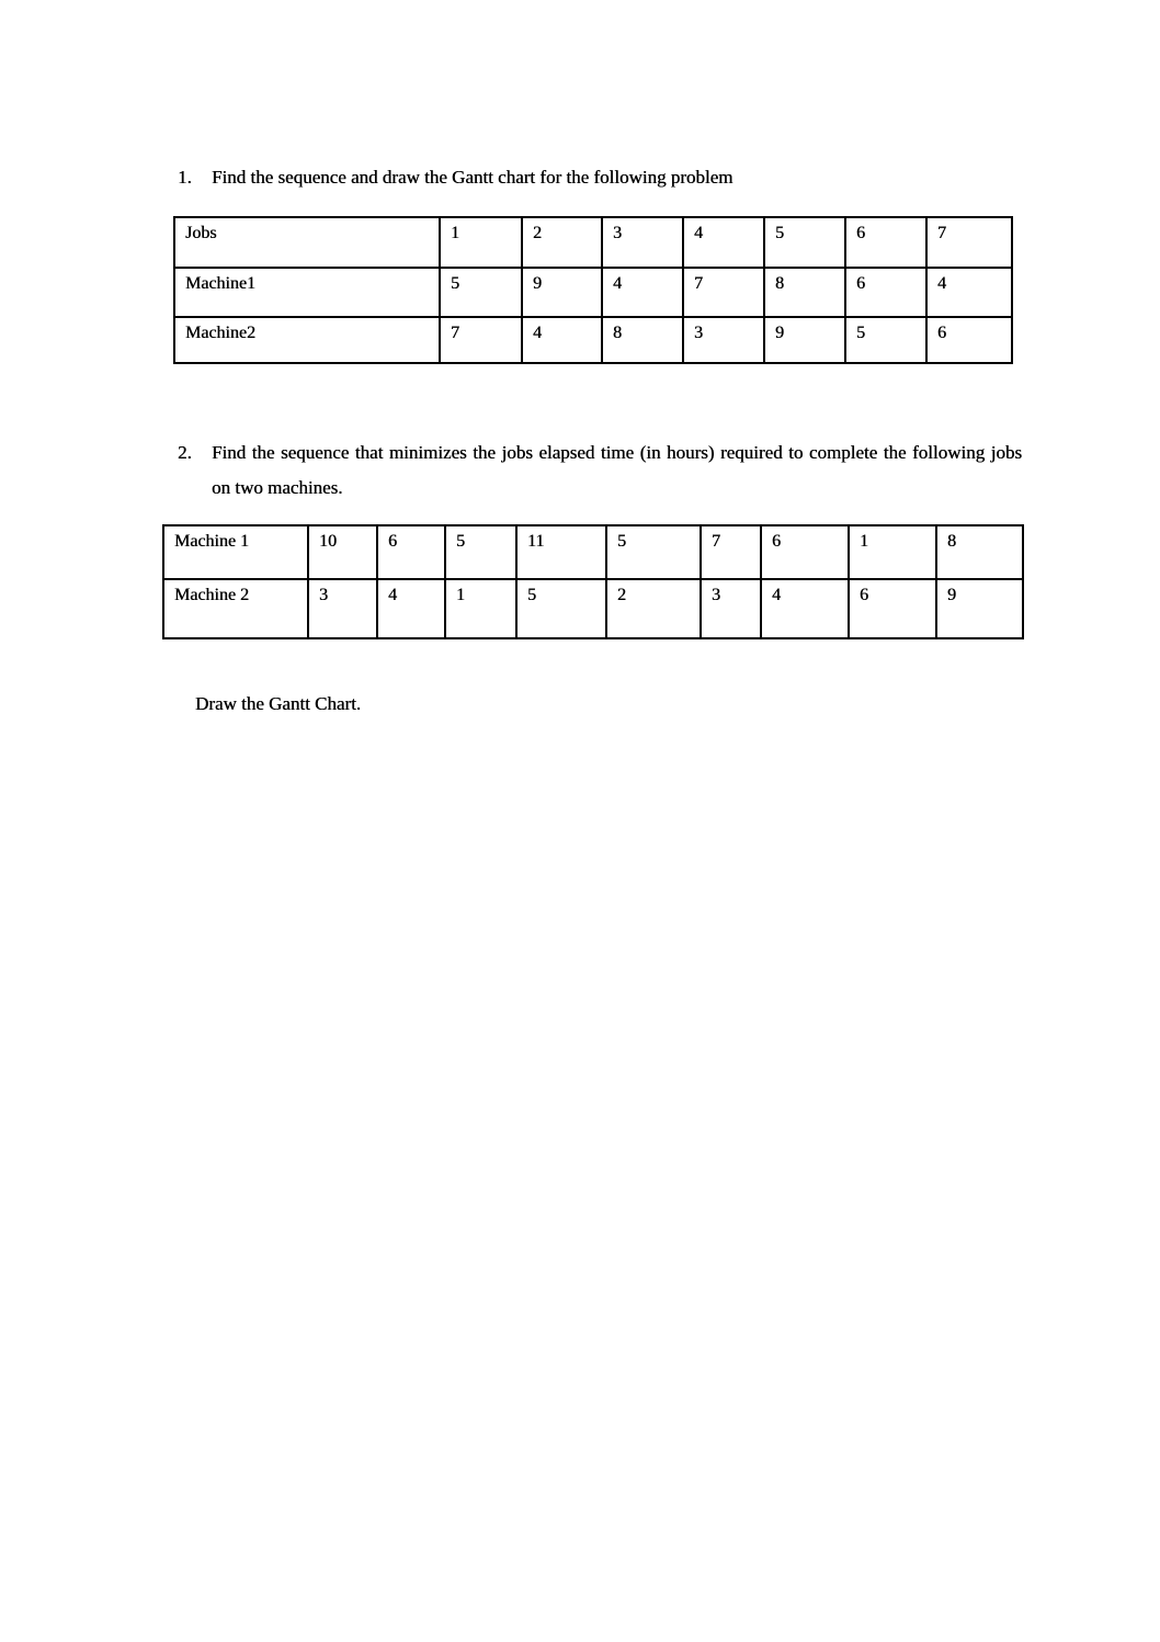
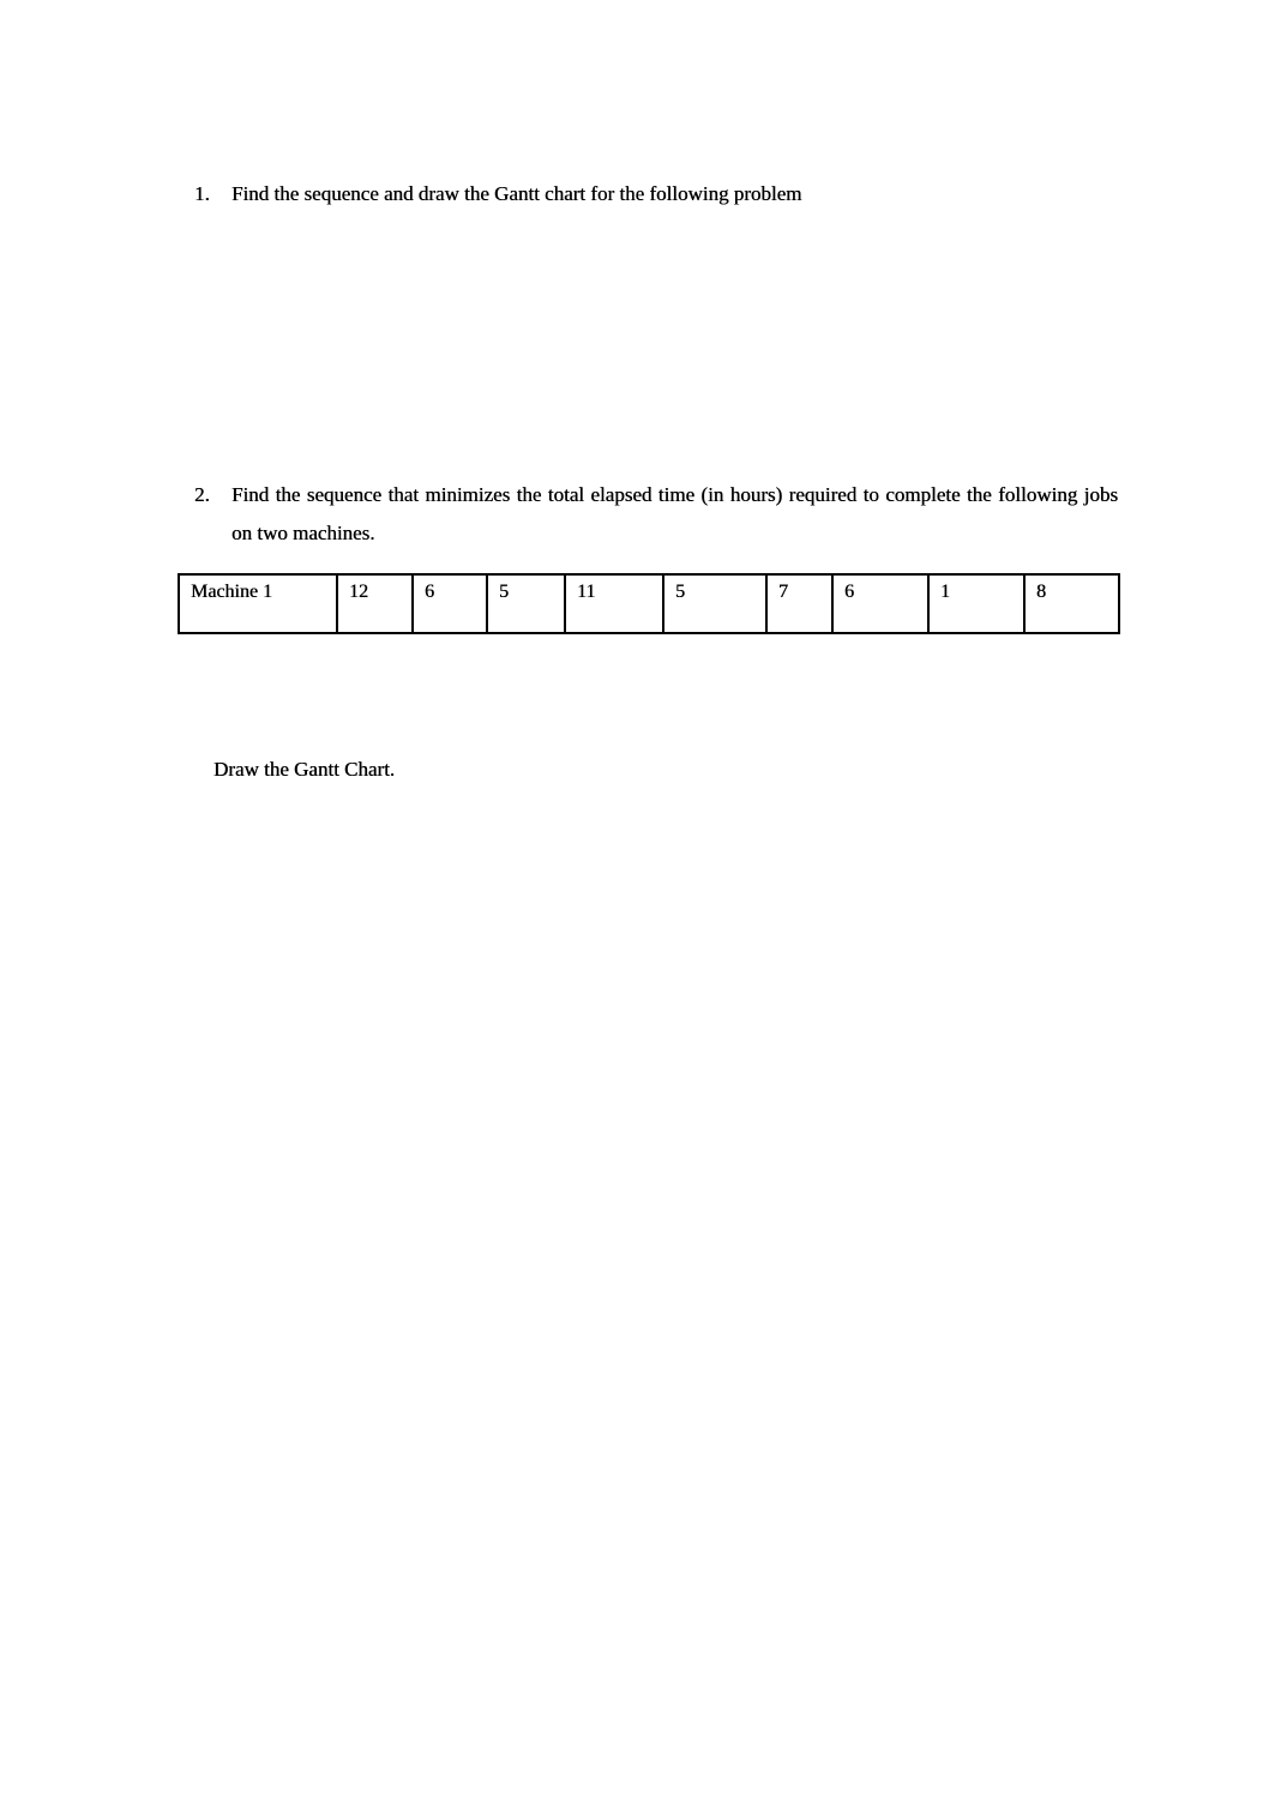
  1.
  Find the sequence and draw the Gantt chart for the following problem
- Jobs	1	2	3	4	5	6	7
- Machine1	5	9	4	7	8	6	4
- Machine2	7	4	8	3	9	5	6
  2.
- Find the sequence that minimizes the jobs elapsed time (in hours) required to complete the following jobs on two machines.
+ Find the sequence that minimizes the total elapsed time (in hours) required to complete the following jobs on two machines.
- Machine 1	10	6	5	11	5	7	6	1	8
+ Machine 1	12	6	5	11	5	7	6	1	8
- Machine 2	3	4	1	5	2	3	4	6	9
  Draw the Gantt Chart.
